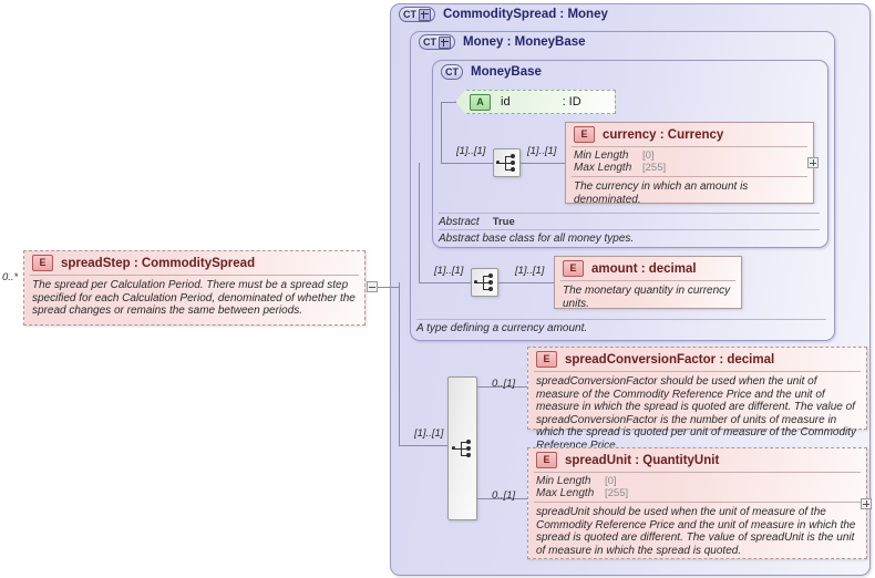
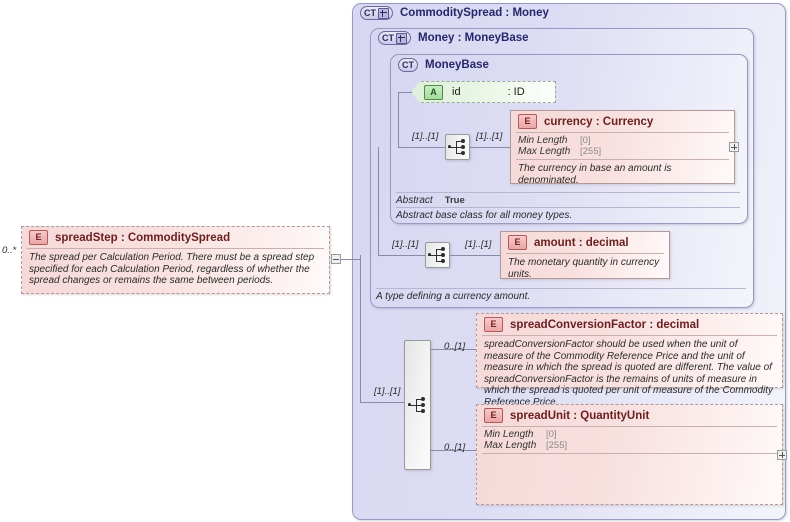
  CT
  CommoditySpread : Money
  CT
  Money : MoneyBase
  CT
  MoneyBase
  A
  id
  : ID
  [1]..[1]
  [1]..[1]
  E
  currency : Currency
  Min Length
  [0]
  Max Length
  [255]
- The currency in which an amount is denominated.
+ The currency in base an amount is denominated.
  Abstract
  True
  Abstract base class for all money types.
  [1]..[1]
  [1]..[1]
  E
  amount : decimal
  The monetary quantity in currency units.
  A type defining a currency amount.
  [1]..[1]
  0..[1]
  0..[1]
  E
  spreadConversionFactor : decimal
- spreadConversionFactor should be used when the unit of measure of the Commodity Reference Price and the unit of measure in which the spread is quoted are different. The value of spreadConversionFactor is the number of units of measure in which the spread is quoted per unit of measure of the Commodity Reference Price.
+ spreadConversionFactor should be used when the unit of measure of the Commodity Reference Price and the unit of measure in which the spread is quoted are different. The value of spreadConversionFactor is the remains of units of measure in which the spread is quoted per unit of measure of the Commodity Reference Price.
  E
  spreadUnit : QuantityUnit
  Min Length
  [0]
  Max Length
  [255]
- spreadUnit should be used when the unit of measure of the Commodity Reference Price and the unit of measure in which the spread is quoted are different. The value of spreadUnit is the unit of measure in which the spread is quoted.
  E
  spreadStep : CommoditySpread
- The spread per Calculation Period. There must be a spread step specified for each Calculation Period, denominated of whether the spread changes or remains the same between periods.
+ The spread per Calculation Period. There must be a spread step specified for each Calculation Period, regardless of whether the spread changes or remains the same between periods.
  0..*
